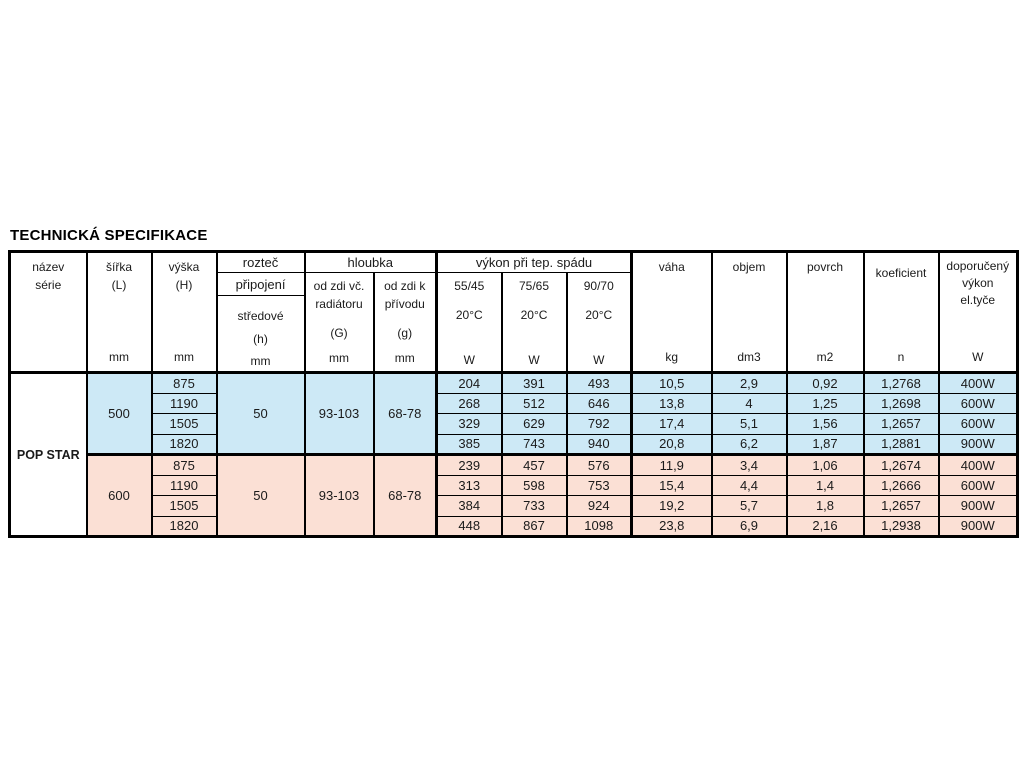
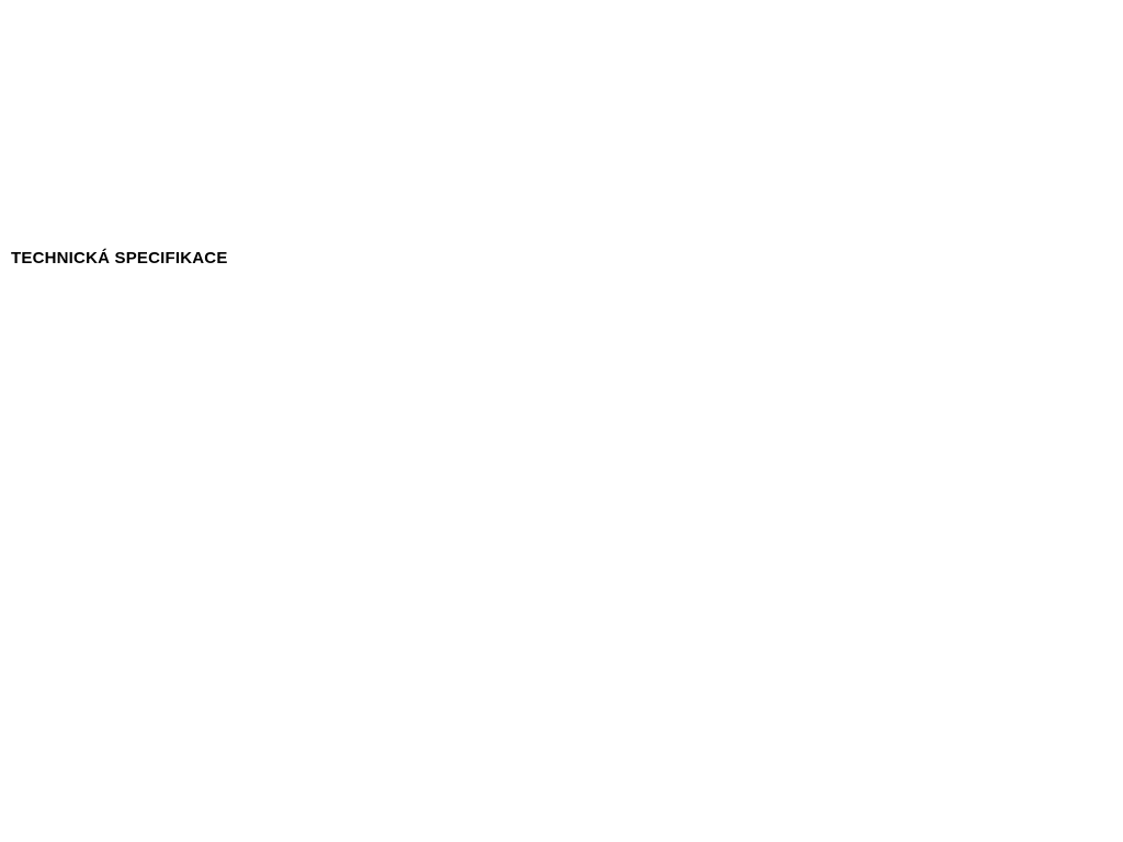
  TECHNICKÁ SPECIFIKACE
- název série	šířka (L) mm	výška (H) mm	rozteč	hloubka	výkon při tep. spádu	váha kg	objem dm3	povrch m2	koeficient n	doporučený výkon el.tyče W
- připojení	od zdi vč. radiátoru (G) mm	od zdi k přívodu (g) mm	55/45 20°C W	75/65 20°C W	90/70 20°C W
- středové (h) mm
- POP STAR	500	875	50	93-103	68-78	204	391	493	10,5	2,9	0,92	1,2768	400W
- 1190	268	512	646	13,8	4	1,25	1,2698	600W
- 1505	329	629	792	17,4	5,1	1,56	1,2657	600W
- 1820	385	743	940	20,8	6,2	1,87	1,2881	900W
- 600	875	50	93-103	68-78	239	457	576	11,9	3,4	1,06	1,2674	400W
- 1190	313	598	753	15,4	4,4	1,4	1,2666	600W
- 1505	384	733	924	19,2	5,7	1,8	1,2657	900W
- 1820	448	867	1098	23,8	6,9	2,16	1,2938	900W
